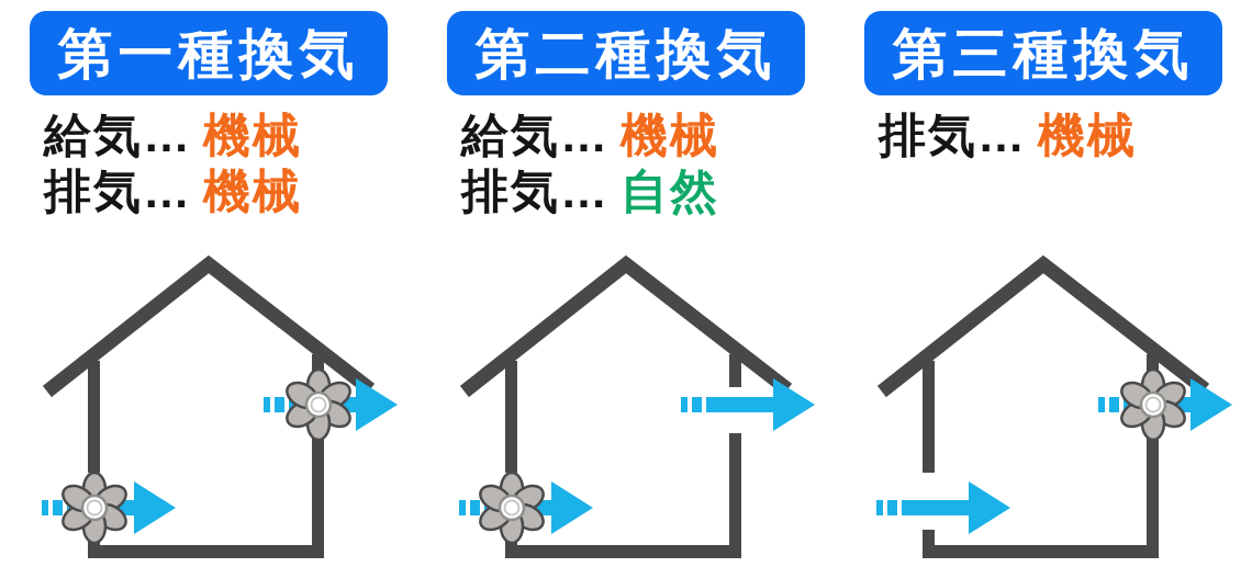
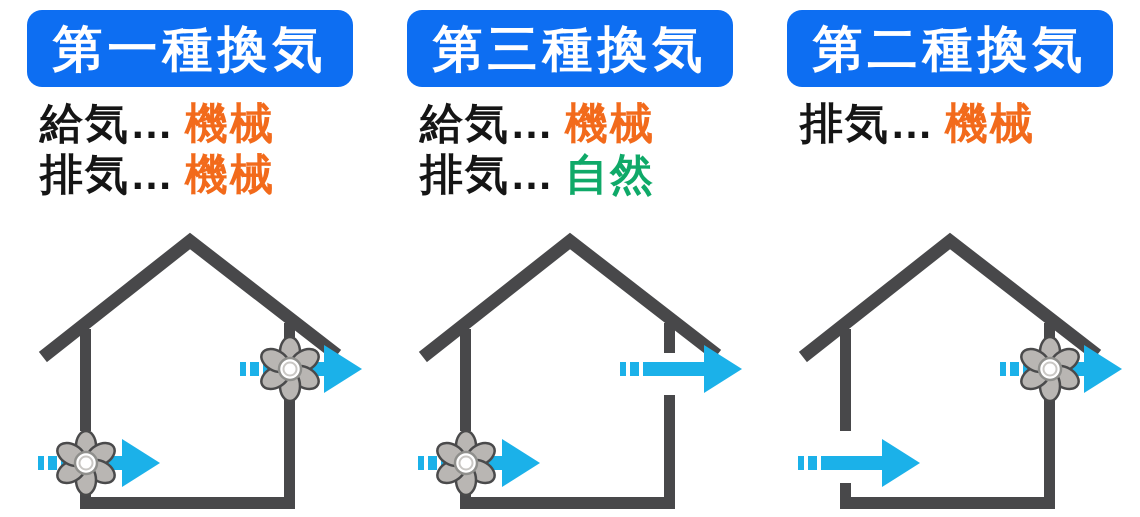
  第一種換気
  給気… 機械
  排気… 機械
- 第二種換気
+ 第三種換気
  給気… 機械
  排気… 自然
- 第三種換気
+ 第二種換気
  排気… 機械
